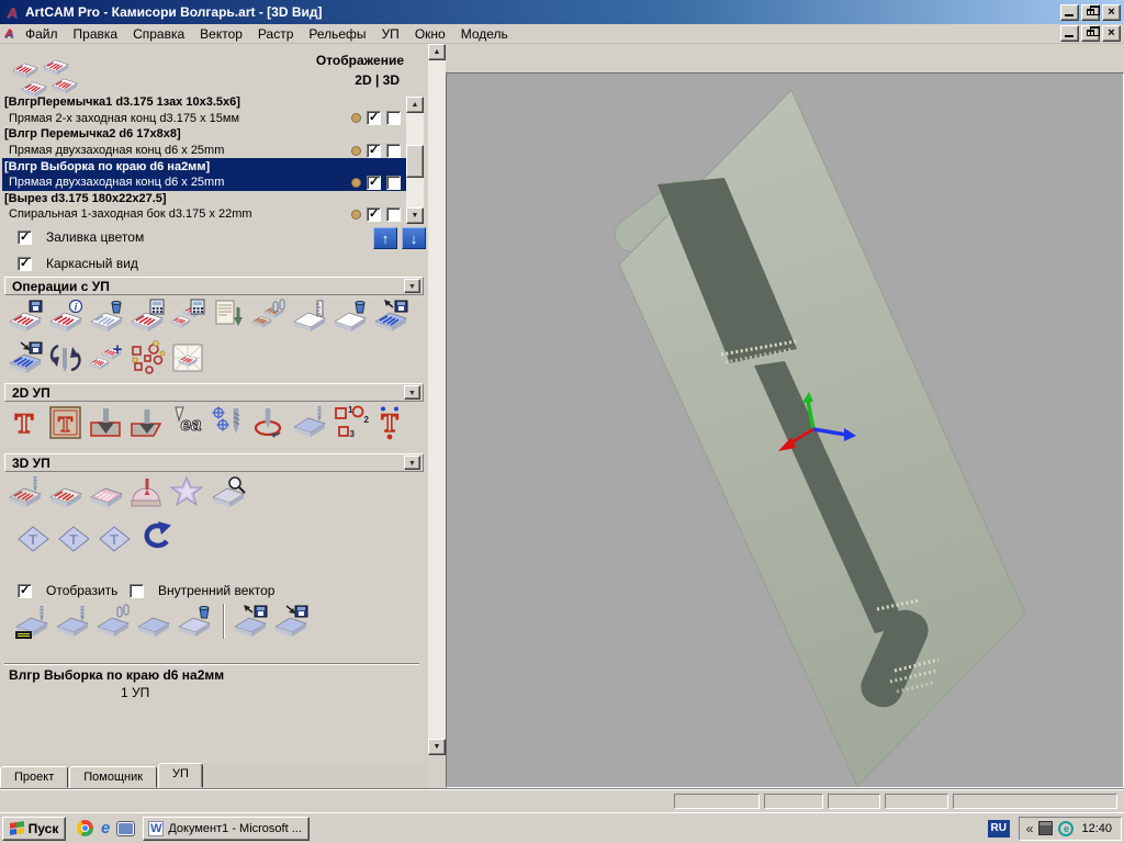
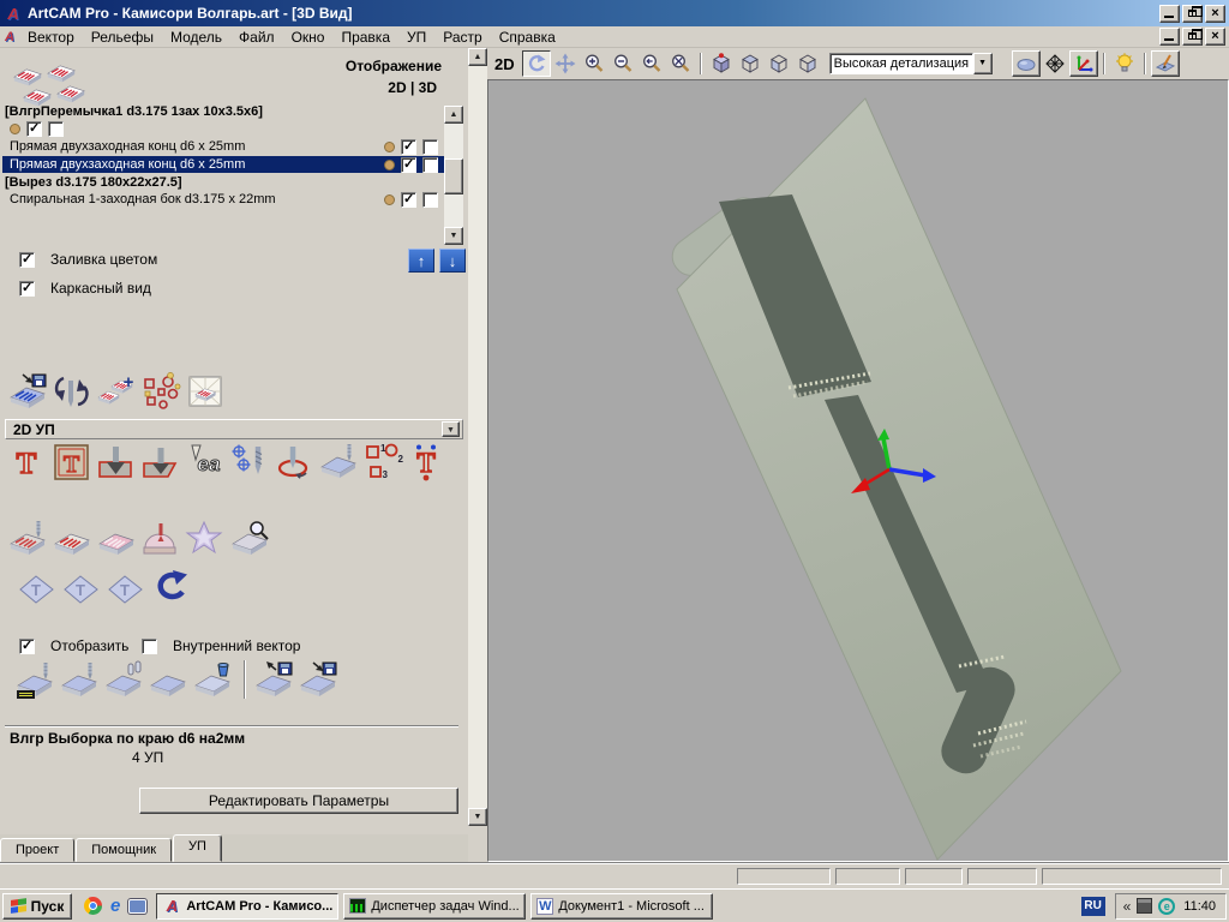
  ArtCAM Pro - Камисори Волгарь.art - [3D Вид]
  ×
- Файл
+ Вектор
- Правка
+ Рельефы
- Справка
+ Модель
- Вектор
+ Файл
- Растр
+ Окно
- Рельефы
+ Правка
  УП
- Окно
+ Растр
- Модель
+ Справка
  ×
  Отображение
  2D | 3D
  [ВлгрПеремычка1 d3.175 1зах 10x3.5x6]
- Прямая 2-х заходная конц d3.175 x 15мм
- [Влгр Перемычка2 d6 17x8x8]
  Прямая двухзаходная конц d6 x 25mm
- [Влгр Выборка по краю d6 на2мм]
  Прямая двухзаходная конц d6 x 25mm
  [Вырез d3.175 180x22x27.5]
  Спиральная 1-заходная бок d3.175 x 22mm
  ↑
  ↓
  Заливка цветом
  Каркасный вид
- Операции с УП
- i
  +
  2D УП
  T
  T
  ea
  1
  2
  3
  T
- 3D УП
  T
  T
  T
  Отобразить
  Внутренний вектор
  Влгр Выборка по краю d6 на2мм
- 1 УП
+ 4 УП
+ Редактировать Параметры
  Проект
  Помощник
  УП
+ 2D
+ Высокая детализация
  Пуск
+ ArtCAM Pro - Камисо...
+ Диспетчер задач Wind...
  Документ1 - Microsoft ...
  RU
  «
- 12:40
+ 11:40
